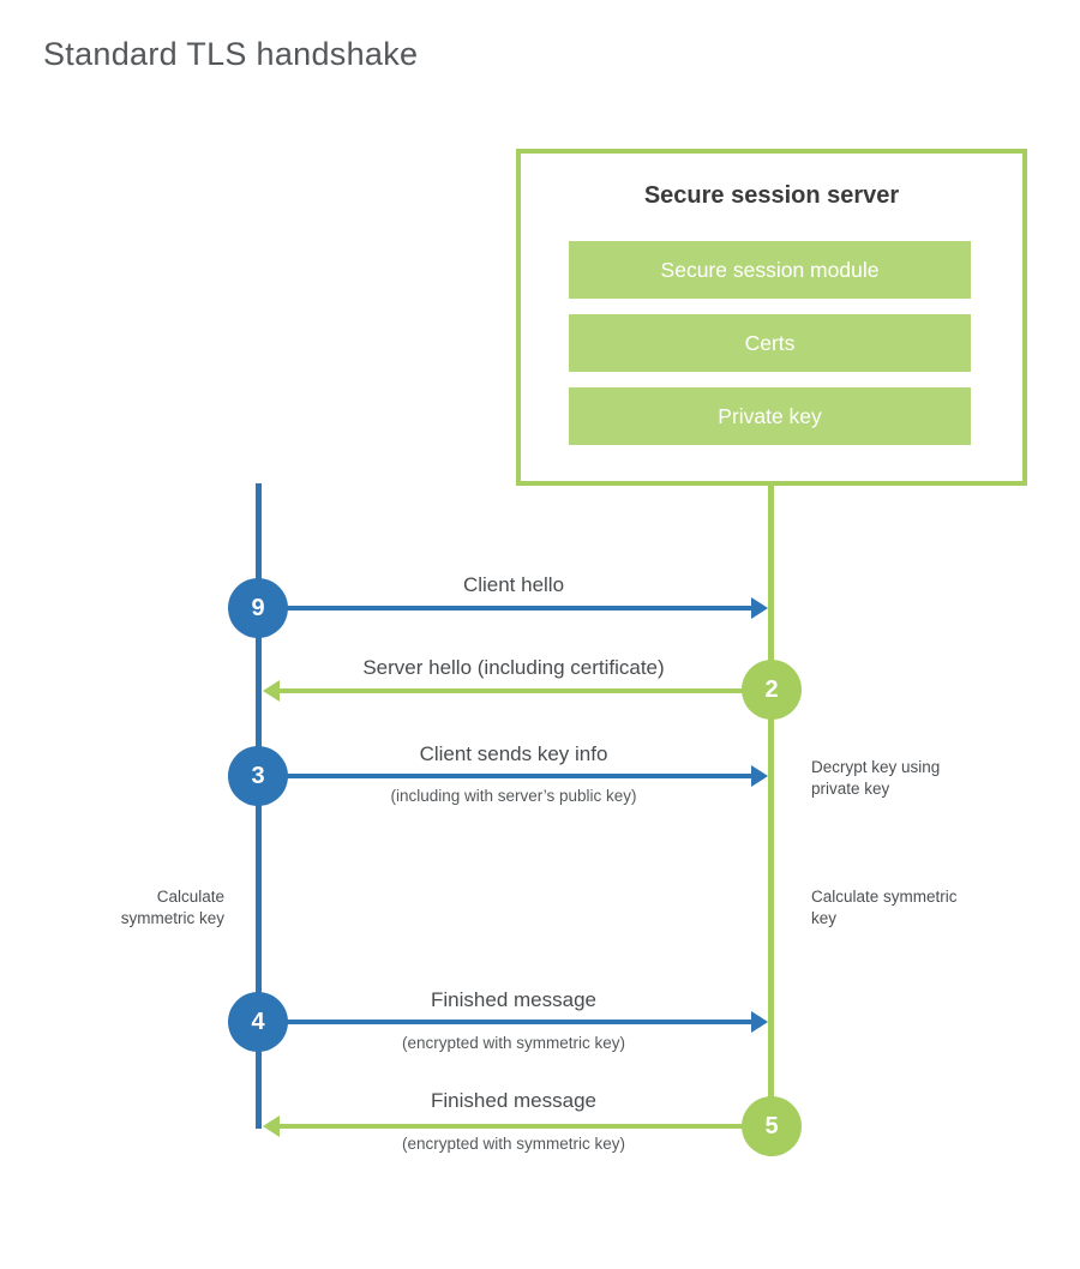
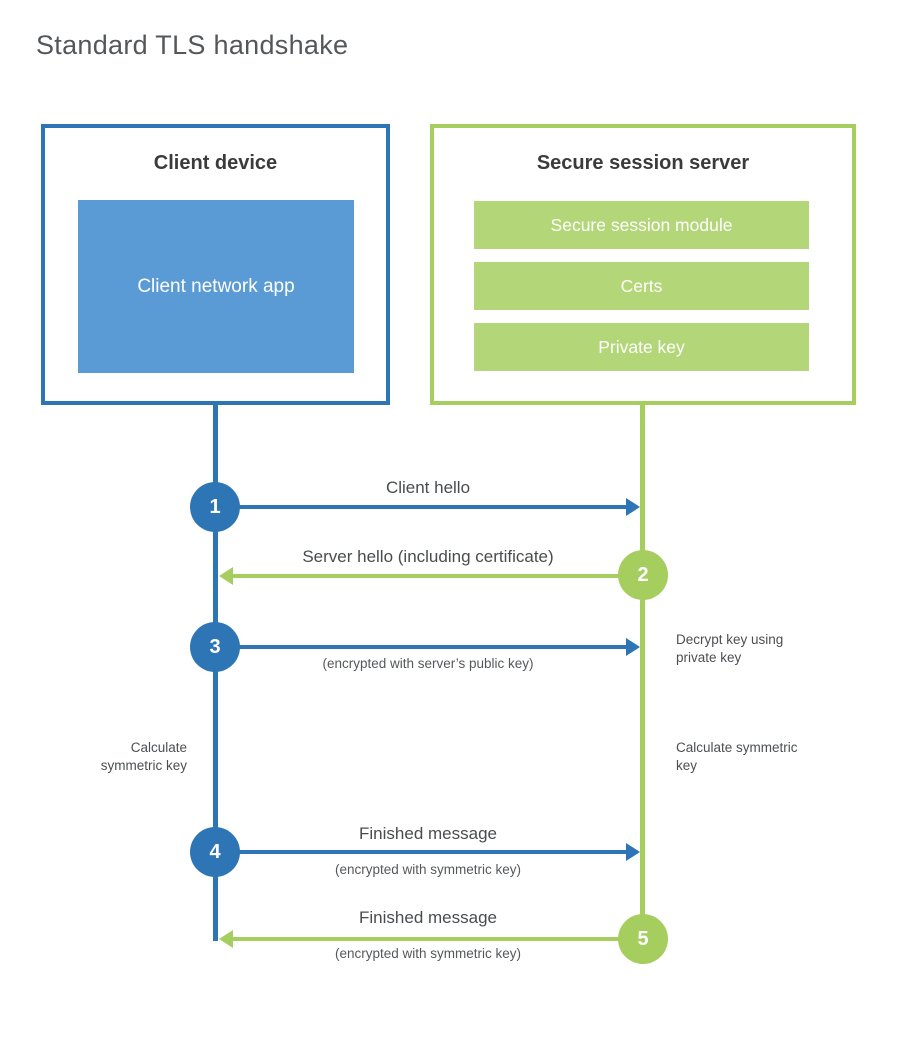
  Standard TLS handshake
+ Client device
+ Client network app
  Secure session server
  Secure session module
  Certs
  Private key
  Client hello
- 9
+ 1
  Server hello (including certificate)
  2
- Client sends key info
- (including with server’s public key)
+ (encrypted with server’s public key)
  3
  Decrypt key using private key
  Calculate symmetric key
  Calculate symmetric key
  Finished message
  (encrypted with symmetric key)
  4
  Finished message
  (encrypted with symmetric key)
  5
